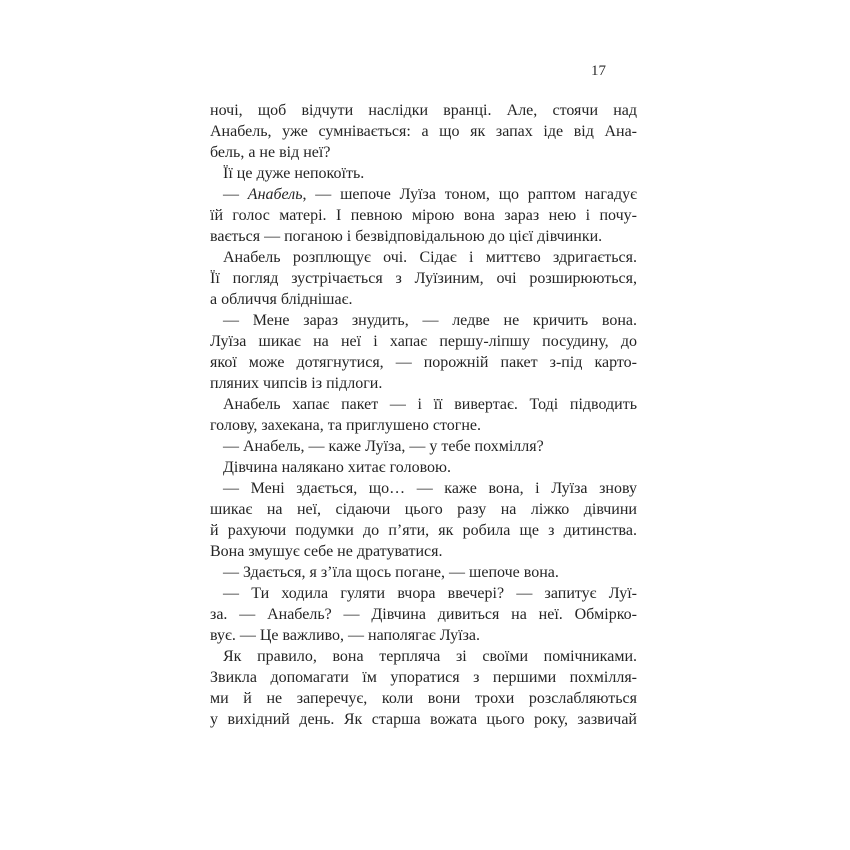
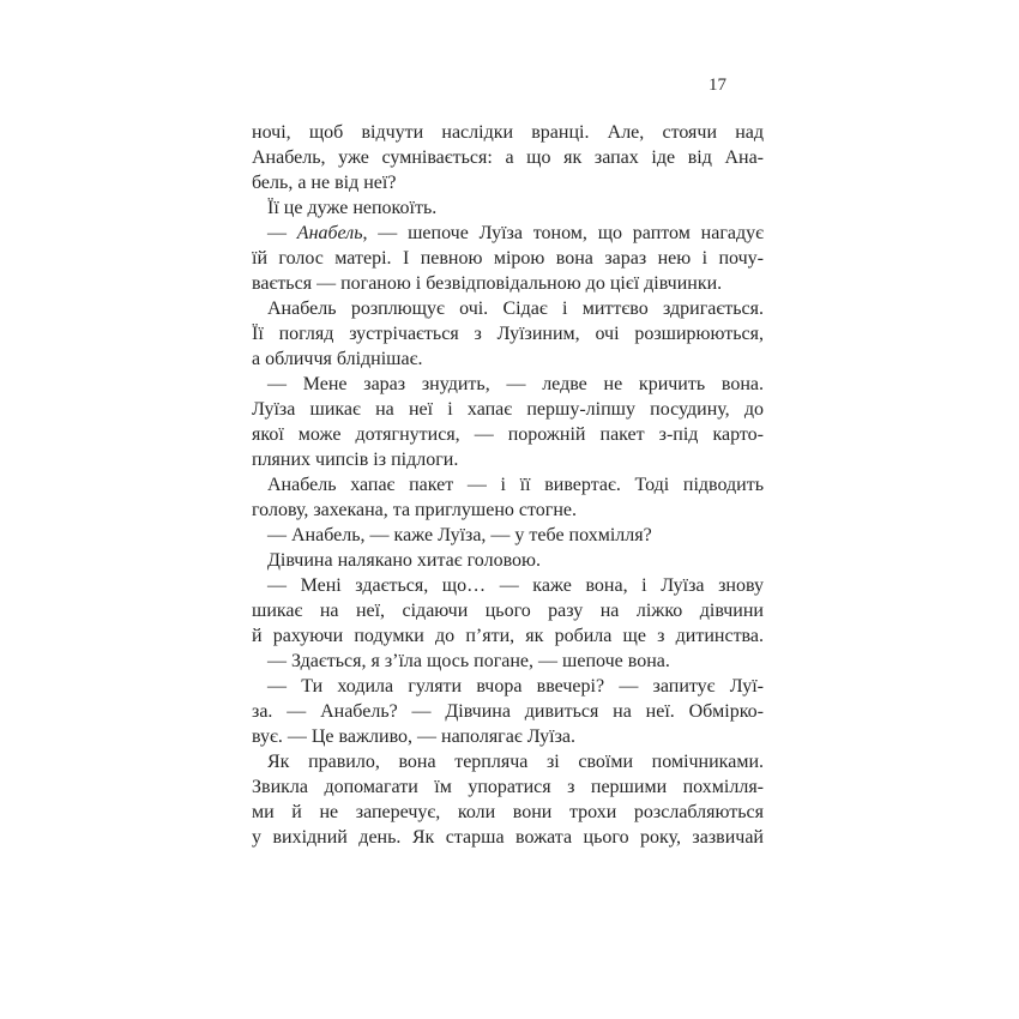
  17
  ночі, щоб відчути наслідки вранці. Але, стоячи над
  Анабель, уже сумнівається: а що як запах іде від Ана-
  бель, а не від неї?
  Її це дуже непокоїть.
  — Анабель, — шепоче Луїза тоном, що раптом нагадує
  їй голос матері. І певною мірою вона зараз нею і почу-
  вається — поганою і безвідповідальною до цієї дівчинки.
  Анабель розплющує очі. Сідає і миттєво здригається.
  Її погляд зустрічається з Луїзиним, очі розширюються,
  а обличчя бліднішає.
  — Мене зараз знудить, — ледве не кричить вона.
  Луїза шикає на неї і хапає першу-ліпшу посудину, до
  якої може дотягнутися, — порожній пакет з-під карто-
  пляних чипсів із підлоги.
  Анабель хапає пакет — і її вивертає. Тоді підводить
  голову, захекана, та приглушено стогне.
  — Анабель, — каже Луїза, — у тебе похмілля?
  Дівчина налякано хитає головою.
  — Мені здається, що… — каже вона, і Луїза знову
  шикає на неї, сідаючи цього разу на ліжко дівчини
  й рахуючи подумки до п’яти, як робила ще з дитинства.
- Вона змушує себе не дратуватися.
  — Здається, я з’їла щось погане, — шепоче вона.
  — Ти ходила гуляти вчора ввечері? — запитує Луї-
  за. — Анабель? — Дівчина дивиться на неї. Обмірко-
  вує. — Це важливо, — наполягає Луїза.
  Як правило, вона терпляча зі своїми помічниками.
  Звикла допомагати їм упоратися з першими похмілля-
  ми й не заперечує, коли вони трохи розслабляються
  у вихідний день. Як старша вожата цього року, зазвичай
